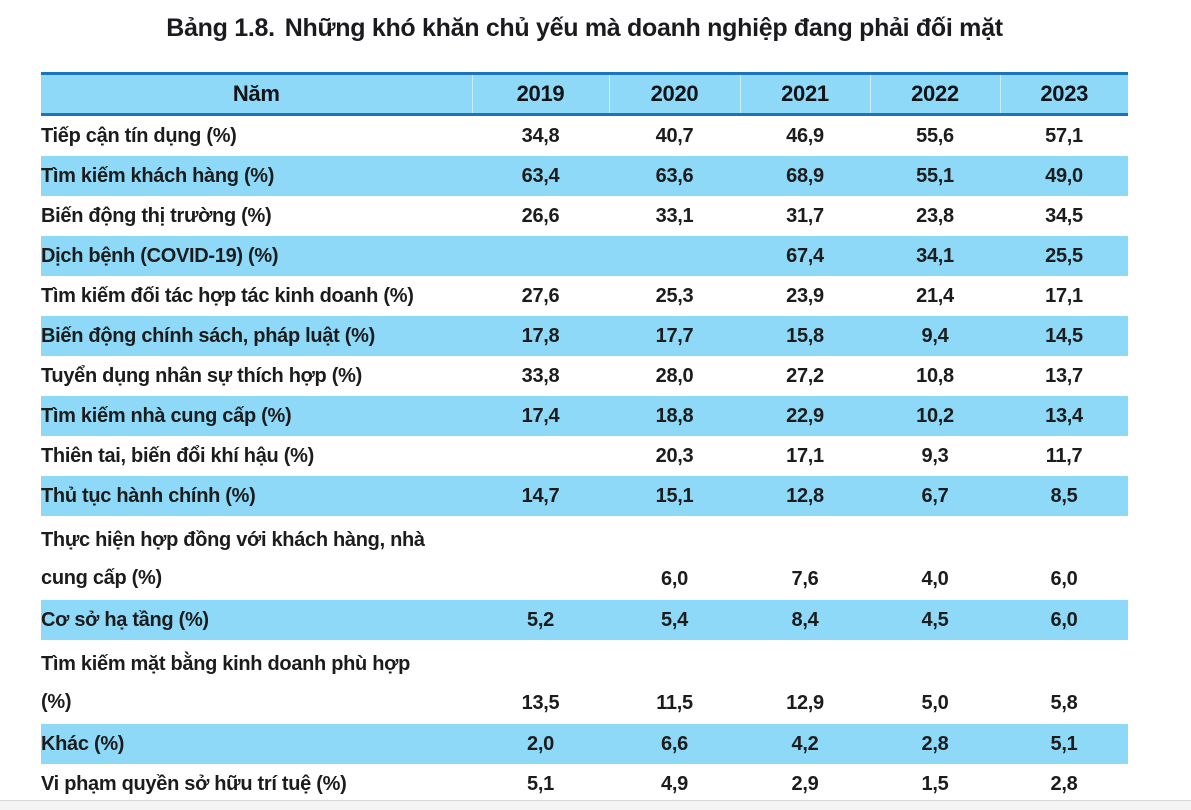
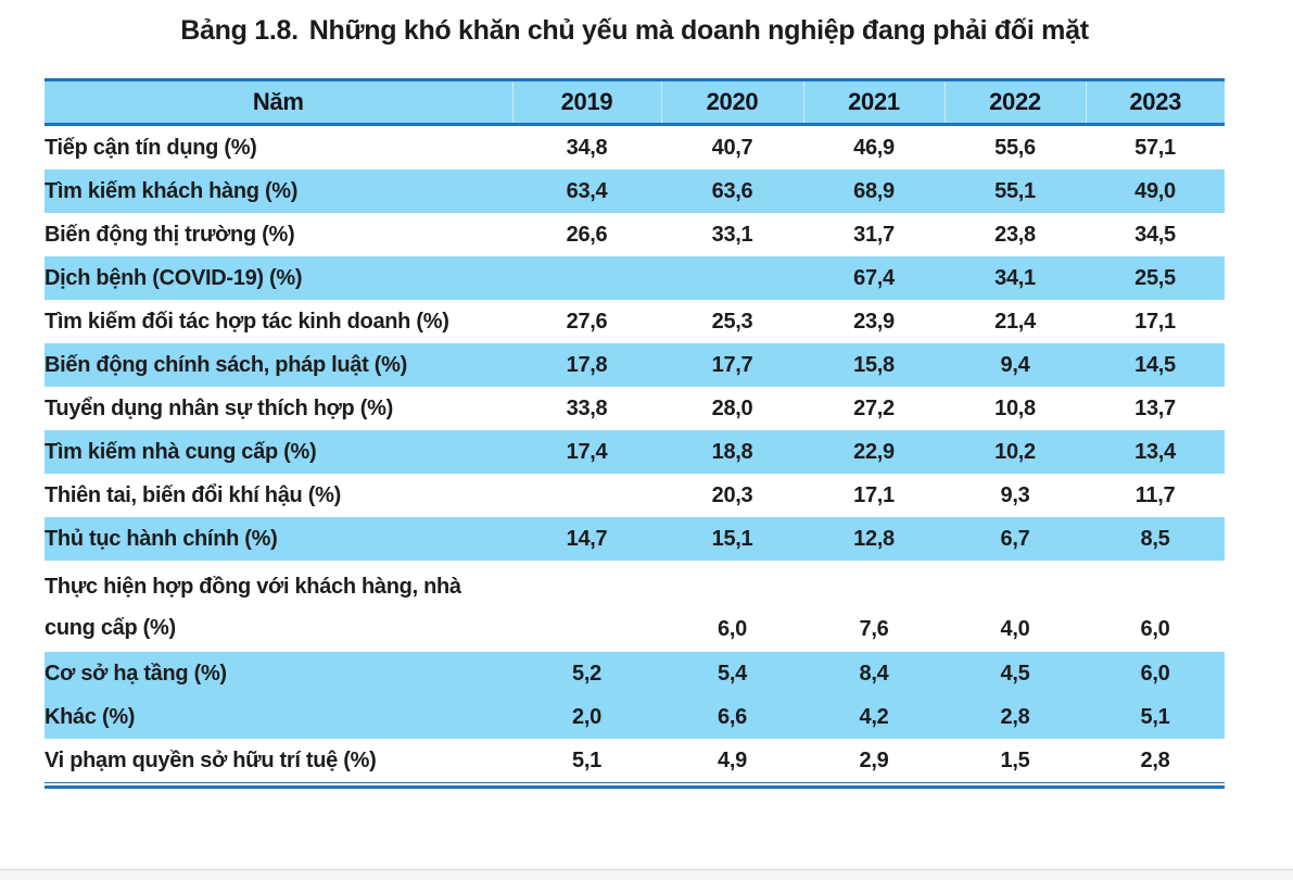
  Bảng 1.8. Những khó khăn chủ yếu mà doanh nghiệp đang phải đối mặt
  Năm	2019	2020	2021	2022	2023
  Tiếp cận tín dụng (%)	34,8	40,7	46,9	55,6	57,1
  Tìm kiếm khách hàng (%)	63,4	63,6	68,9	55,1	49,0
  Biến động thị trường (%)	26,6	33,1	31,7	23,8	34,5
  Dịch bệnh (COVID-19) (%)			67,4	34,1	25,5
  Tìm kiếm đối tác hợp tác kinh doanh (%)	27,6	25,3	23,9	21,4	17,1
  Biến động chính sách, pháp luật (%)	17,8	17,7	15,8	9,4	14,5
  Tuyển dụng nhân sự thích hợp (%)	33,8	28,0	27,2	10,8	13,7
  Tìm kiếm nhà cung cấp (%)	17,4	18,8	22,9	10,2	13,4
  Thiên tai, biến đổi khí hậu (%)		20,3	17,1	9,3	11,7
  Thủ tục hành chính (%)	14,7	15,1	12,8	6,7	8,5
  Thực hiện hợp đồng với khách hàng, nhà cung cấp (%)		6,0	7,6	4,0	6,0
  Cơ sở hạ tầng (%)	5,2	5,4	8,4	4,5	6,0
- Tìm kiếm mặt bằng kinh doanh phù hợp (%)	13,5	11,5	12,9	5,0	5,8
  Khác (%)	2,0	6,6	4,2	2,8	5,1
  Vi phạm quyền sở hữu trí tuệ (%)	5,1	4,9	2,9	1,5	2,8
